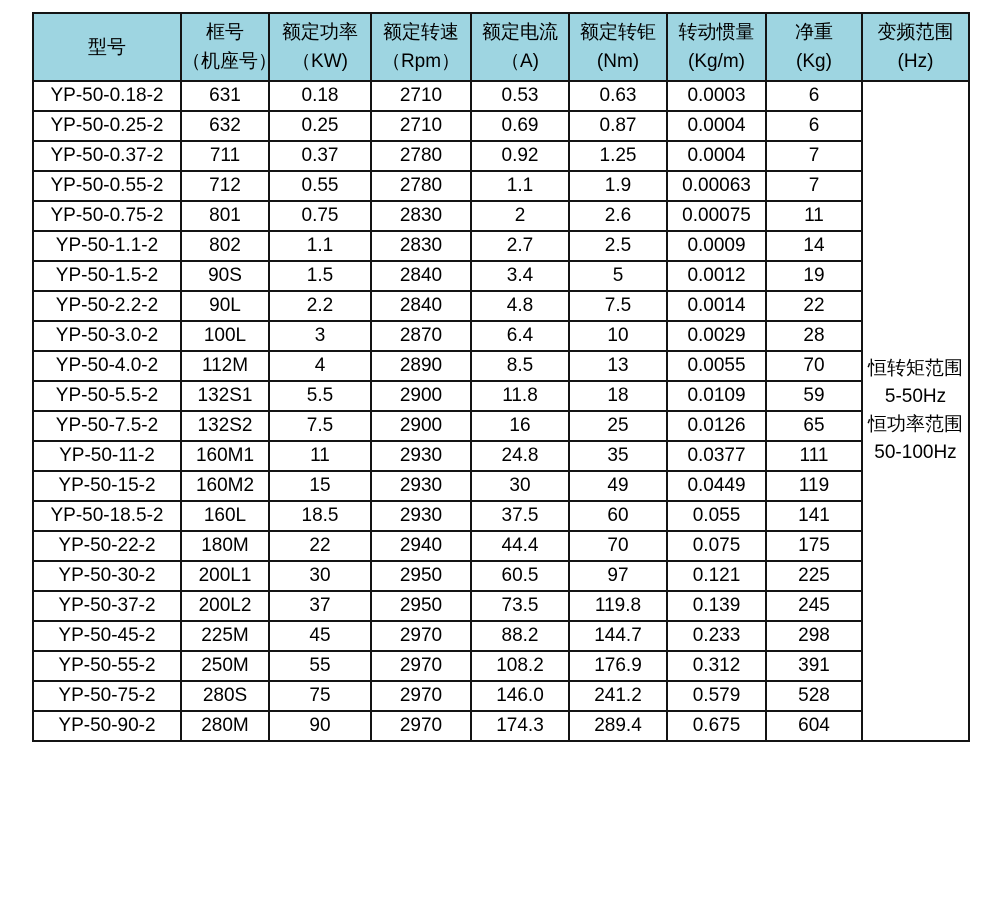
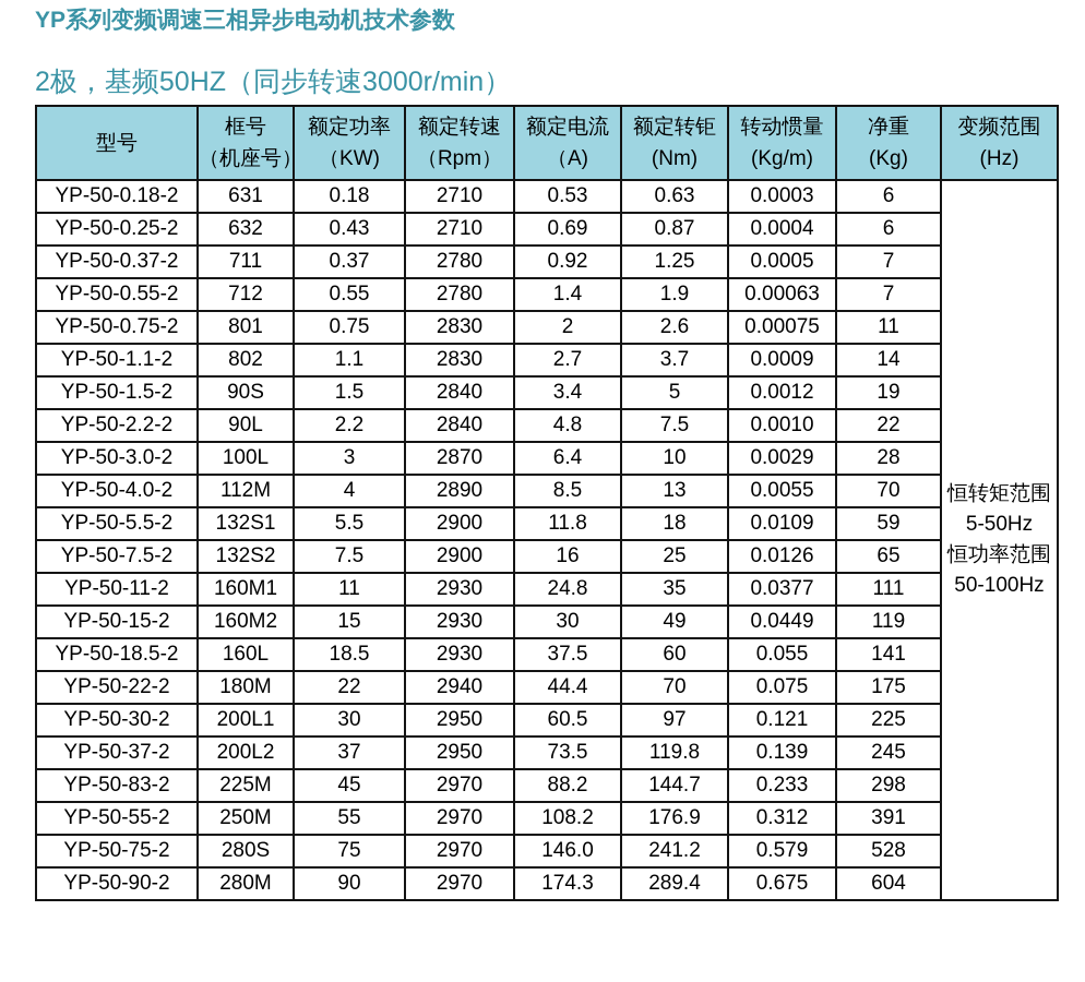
+ YP系列变频调速三相异步电动机技术参数
+ 2极，基频50HZ（同步转速3000r/min）
  型号	框号（机座号）	额定功率（KW)	额定转速（Rpm）	额定电流（A)	额定转钜(Nm)	转动惯量(Kg/m)	净重(Kg)	变频范围(Hz)
  YP-50-0.18-2	631	0.18	2710	0.53	0.63	0.0003	6	恒转矩范围5-50Hz恒功率范围50-100Hz
- YP-50-0.25-2	632	0.25	2710	0.69	0.87	0.0004	6
+ YP-50-0.25-2	632	0.43	2710	0.69	0.87	0.0004	6
- YP-50-0.37-2	711	0.37	2780	0.92	1.25	0.0004	7
+ YP-50-0.37-2	711	0.37	2780	0.92	1.25	0.0005	7
- YP-50-0.55-2	712	0.55	2780	1.1	1.9	0.00063	7
+ YP-50-0.55-2	712	0.55	2780	1.4	1.9	0.00063	7
  YP-50-0.75-2	801	0.75	2830	2	2.6	0.00075	11
- YP-50-1.1-2	802	1.1	2830	2.7	2.5	0.0009	14
+ YP-50-1.1-2	802	1.1	2830	2.7	3.7	0.0009	14
  YP-50-1.5-2	90S	1.5	2840	3.4	5	0.0012	19
- YP-50-2.2-2	90L	2.2	2840	4.8	7.5	0.0014	22
+ YP-50-2.2-2	90L	2.2	2840	4.8	7.5	0.0010	22
  YP-50-3.0-2	100L	3	2870	6.4	10	0.0029	28
  YP-50-4.0-2	112M	4	2890	8.5	13	0.0055	70
  YP-50-5.5-2	132S1	5.5	2900	11.8	18	0.0109	59
  YP-50-7.5-2	132S2	7.5	2900	16	25	0.0126	65
  YP-50-11-2	160M1	11	2930	24.8	35	0.0377	111
  YP-50-15-2	160M2	15	2930	30	49	0.0449	119
  YP-50-18.5-2	160L	18.5	2930	37.5	60	0.055	141
  YP-50-22-2	180M	22	2940	44.4	70	0.075	175
  YP-50-30-2	200L1	30	2950	60.5	97	0.121	225
  YP-50-37-2	200L2	37	2950	73.5	119.8	0.139	245
- YP-50-45-2	225M	45	2970	88.2	144.7	0.233	298
+ YP-50-83-2	225M	45	2970	88.2	144.7	0.233	298
  YP-50-55-2	250M	55	2970	108.2	176.9	0.312	391
  YP-50-75-2	280S	75	2970	146.0	241.2	0.579	528
  YP-50-90-2	280M	90	2970	174.3	289.4	0.675	604
